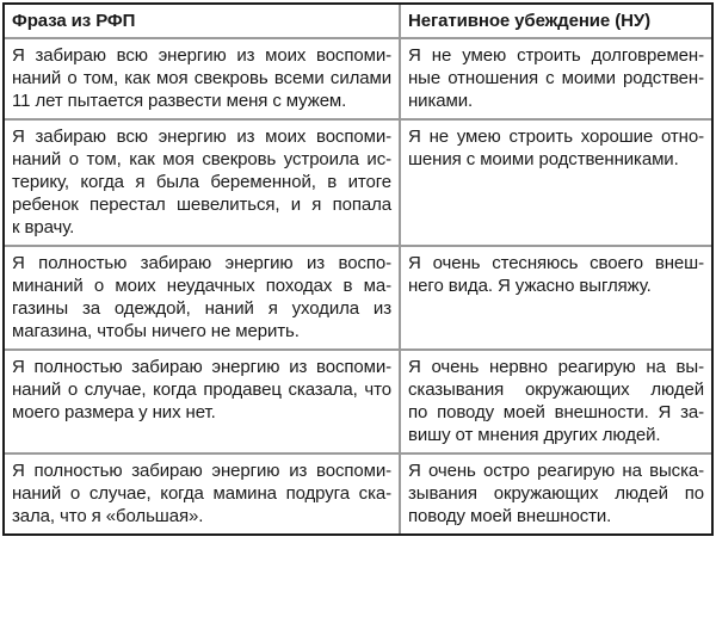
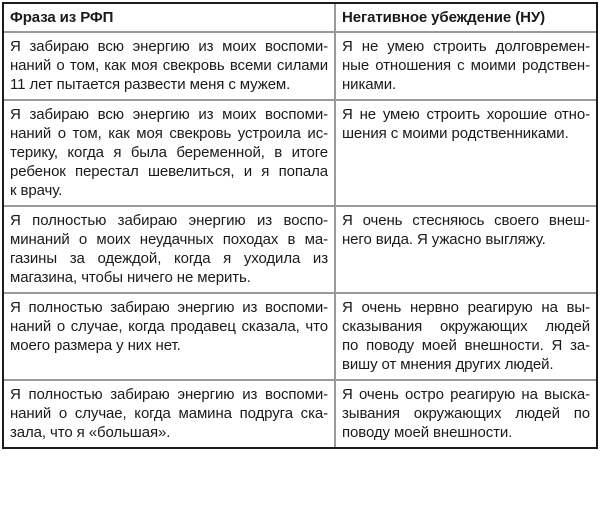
  Фраза из РФП	Негативное убеждение (НУ)
  Я забираю всю энергию из моих воспоми-наний о том, как моя свекровь всеми силами11 лет пытается развести меня с мужем.	Я не умею строить долговремен-ные отношения с моими родствен-никами.
  Я забираю всю энергию из моих воспоми-наний о том, как моя свекровь устроила ис-терику, когда я была беременной, в итогеребенок перестал шевелиться, и я попалак врачу.	Я не умею строить хорошие отно-шения с моими родственниками.
- Я полностью забираю энергию из воспо-минаний о моих неудачных походах в ма-газины за одеждой, наний я уходила измагазина, чтобы ничего не мерить.	Я очень стесняюсь своего внеш-него вида. Я ужасно выгляжу.
+ Я полностью забираю энергию из воспо-минаний о моих неудачных походах в ма-газины за одеждой, когда я уходила измагазина, чтобы ничего не мерить.	Я очень стесняюсь своего внеш-него вида. Я ужасно выгляжу.
  Я полностью забираю энергию из воспоми-наний о случае, когда продавец сказала, чтомоего размера у них нет.	Я очень нервно реагирую на вы-сказывания окружающих людейпо поводу моей внешности. Я за-вишу от мнения других людей.
  Я полностью забираю энергию из воспоми-наний о случае, когда мамина подруга ска-зала, что я «большая».	Я очень остро реагирую на выска-зывания окружающих людей поповоду моей внешности.
